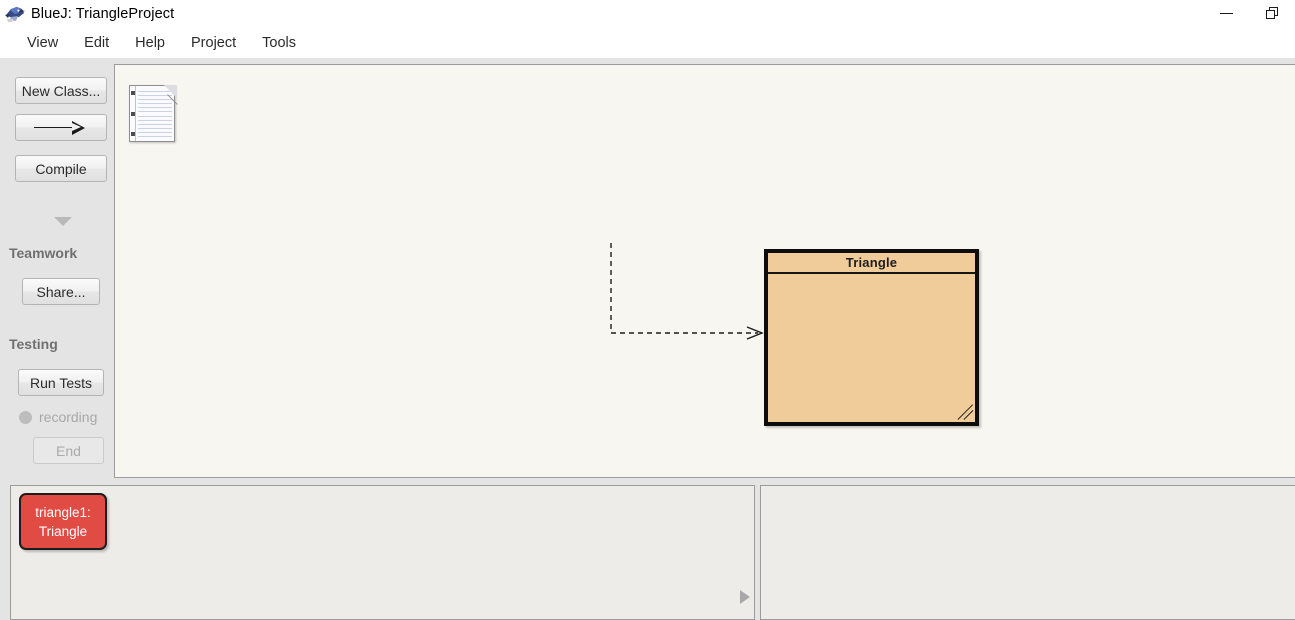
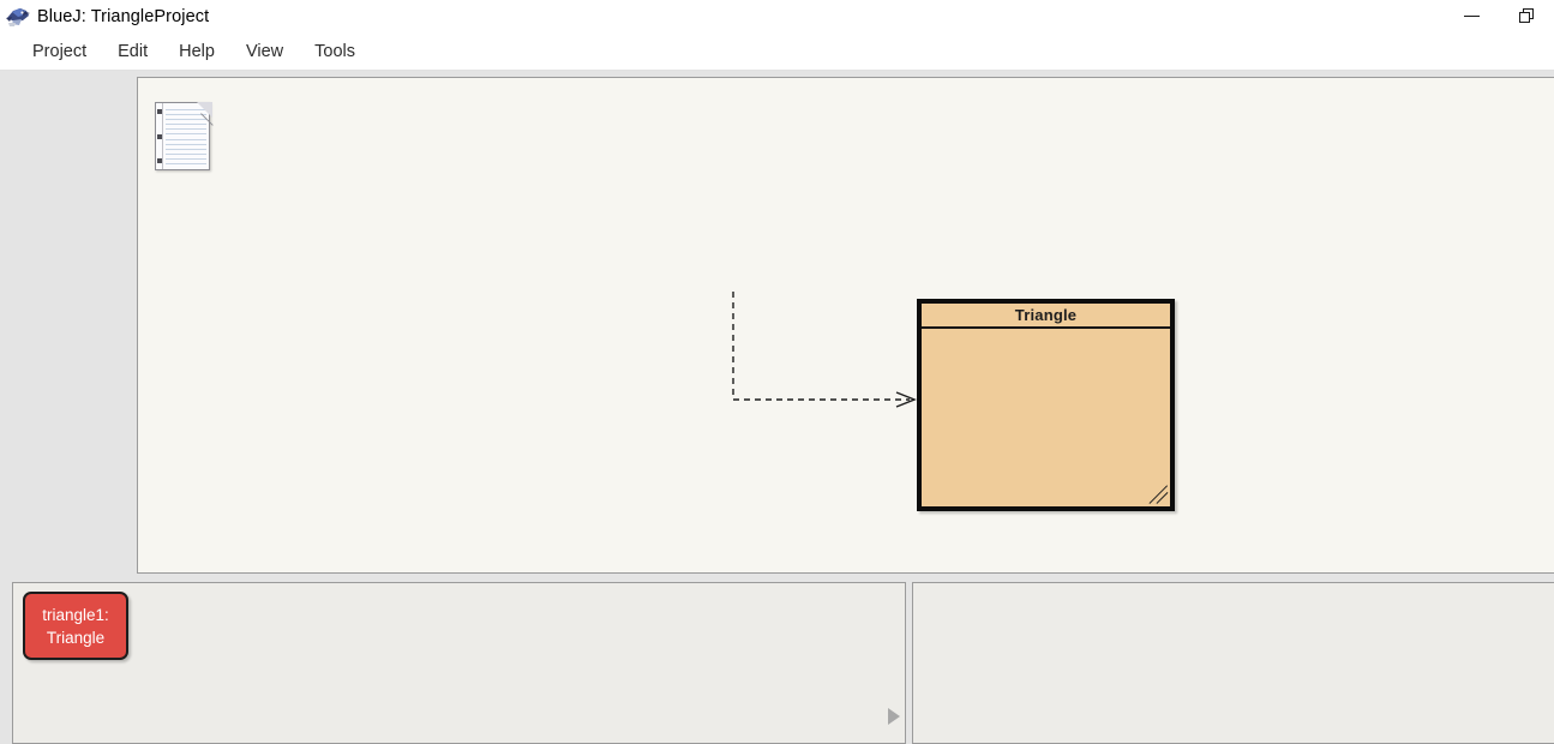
  BlueJ: TriangleProject
- View
+ Project
  Edit
  Help
- Project
+ View
  Tools
- New Class...
- Compile
- Teamwork
- Share...
- Testing
- Run Tests
- recording
- End
  Triangle
  triangle1:
  Triangle
